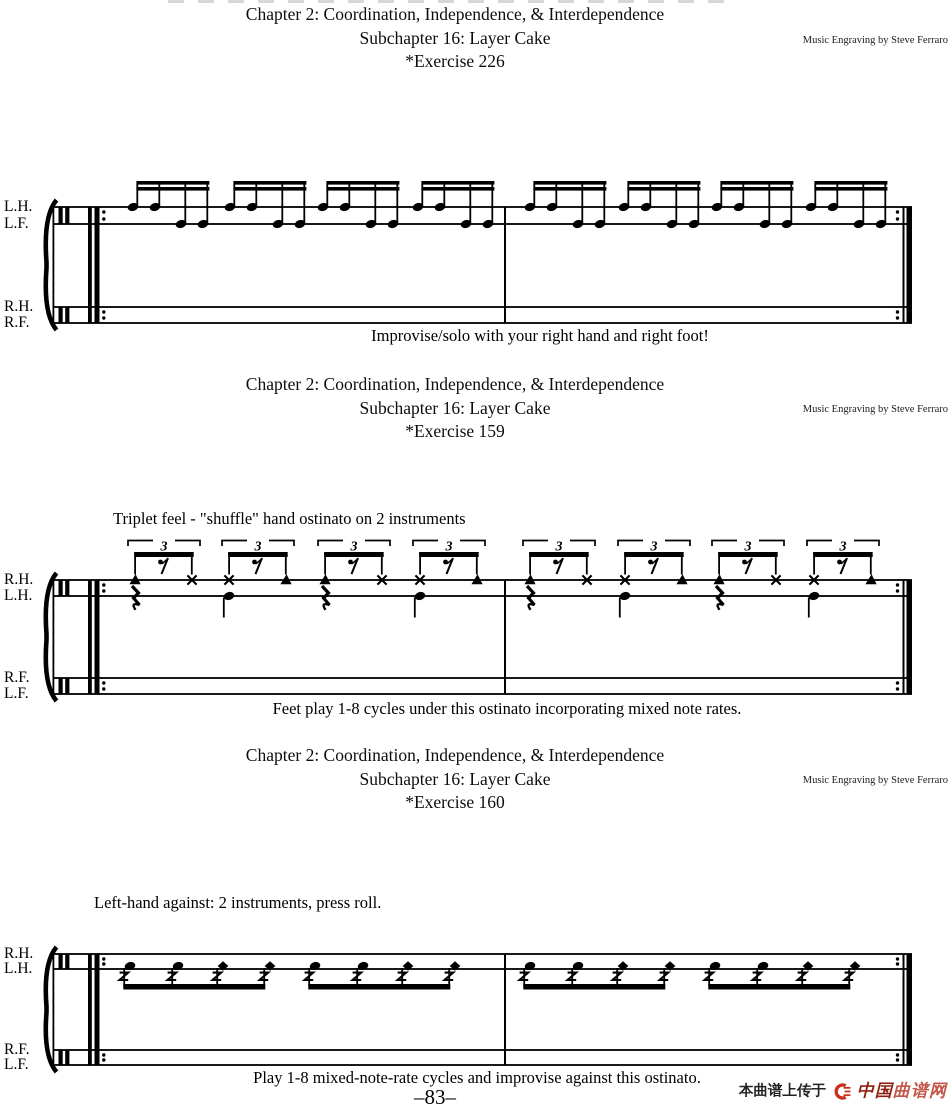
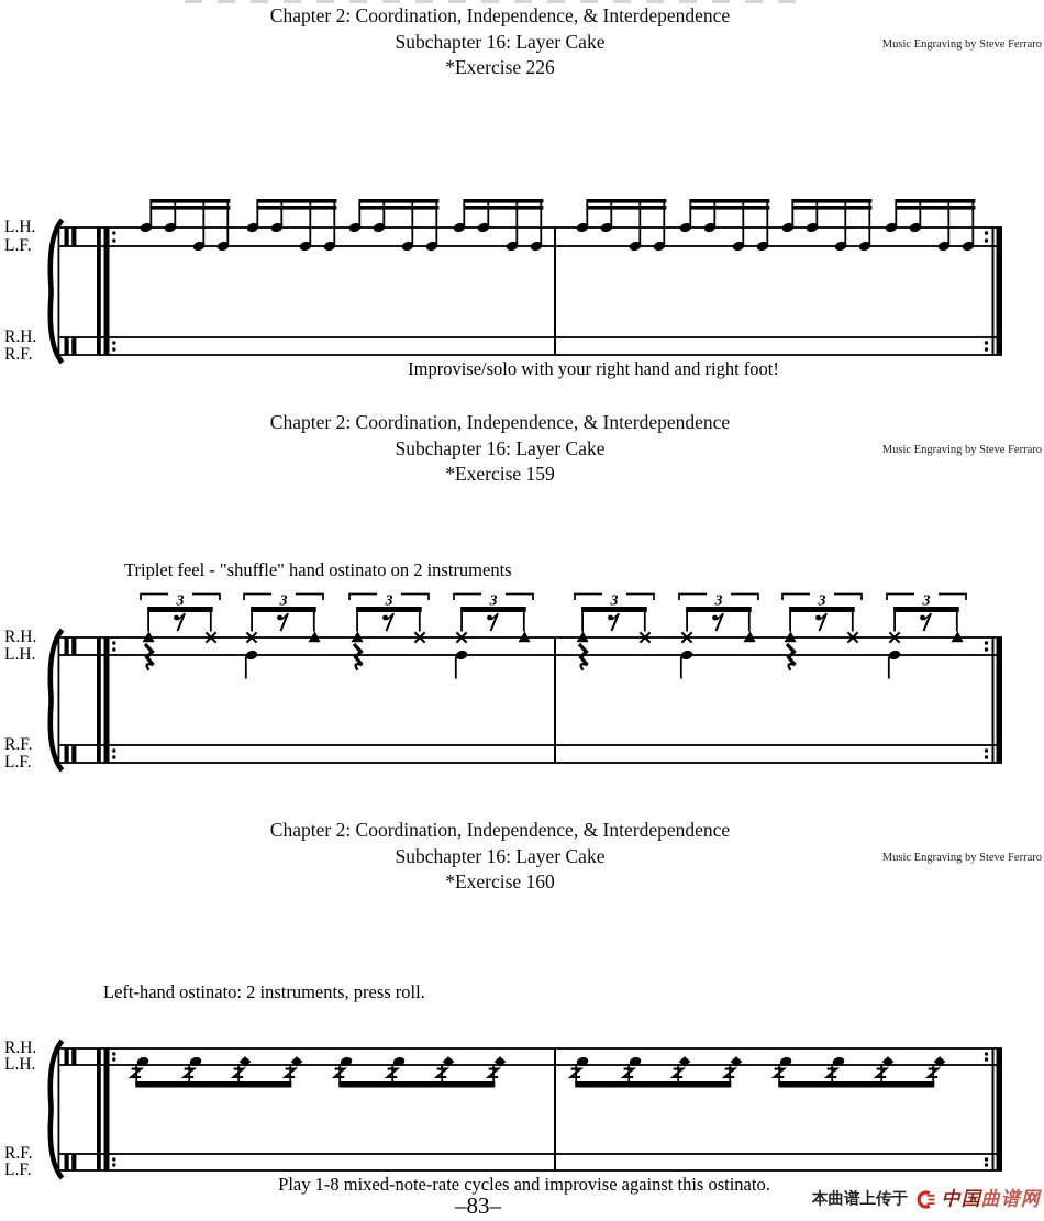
  Chapter 2: Coordination, Independence, & Interdependence
  Subchapter 16: Layer Cake
  *Exercise 226
  Chapter 2: Coordination, Independence, & Interdependence
  Subchapter 16: Layer Cake
  *Exercise 159
  Chapter 2: Coordination, Independence, & Interdependence
  Subchapter 16: Layer Cake
  *Exercise 160
  Music Engraving by Steve Ferraro
  Music Engraving by Steve Ferraro
  Music Engraving by Steve Ferraro
  Triplet feel - "shuffle" hand ostinato on 2 instruments
- Left-hand against: 2 instruments, press roll.
+ Left-hand ostinato: 2 instruments, press roll.
  L.H.
  L.F.
  R.H.
  R.F.
  R.H.
  L.H.
  R.F.
  L.F.
  R.H.
  L.H.
  R.F.
  L.F.
  Improvise/solo with your right hand and right foot!
- Feet play 1-8 cycles under this ostinato incorporating mixed note rates.
  Play 1-8 mixed-note-rate cycles and improvise against this ostinato.
  –83–
  本曲谱上传于
  中国曲谱网
  3
  3
  3
  3
  3
  3
  3
  3
